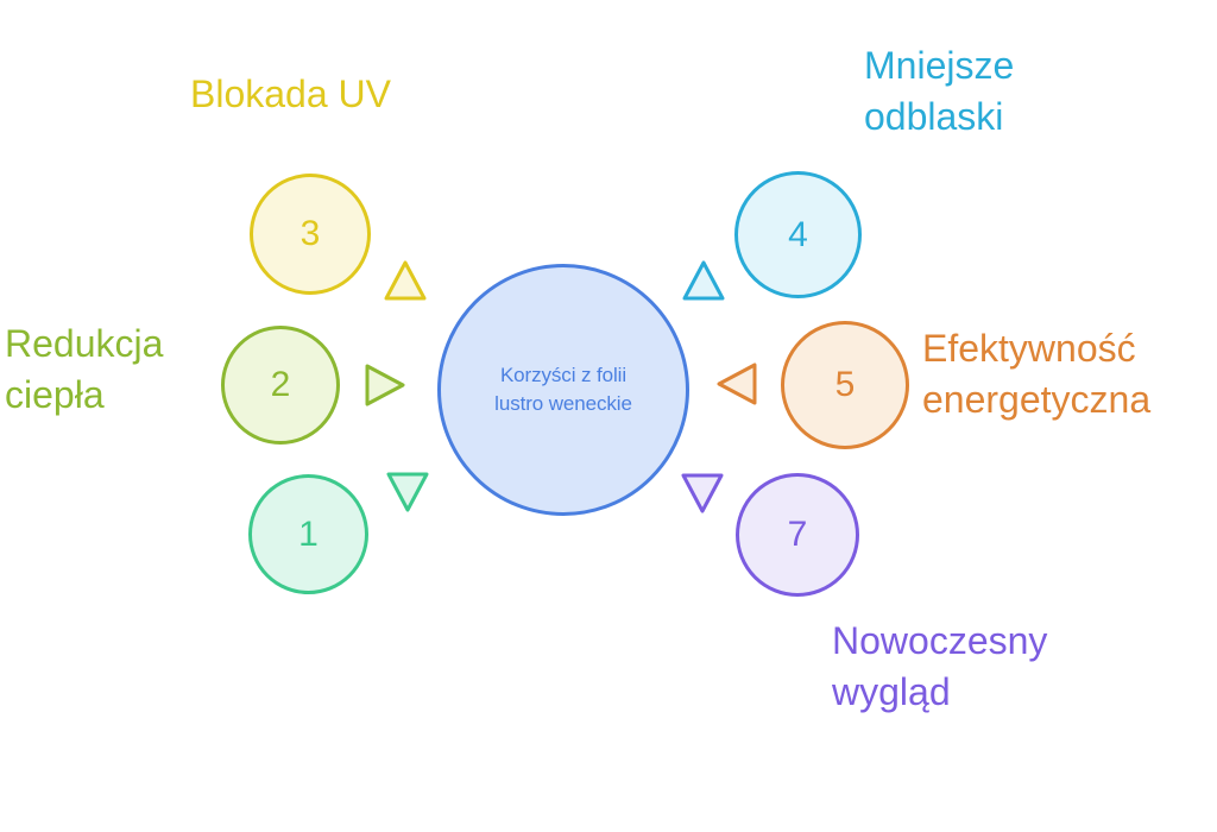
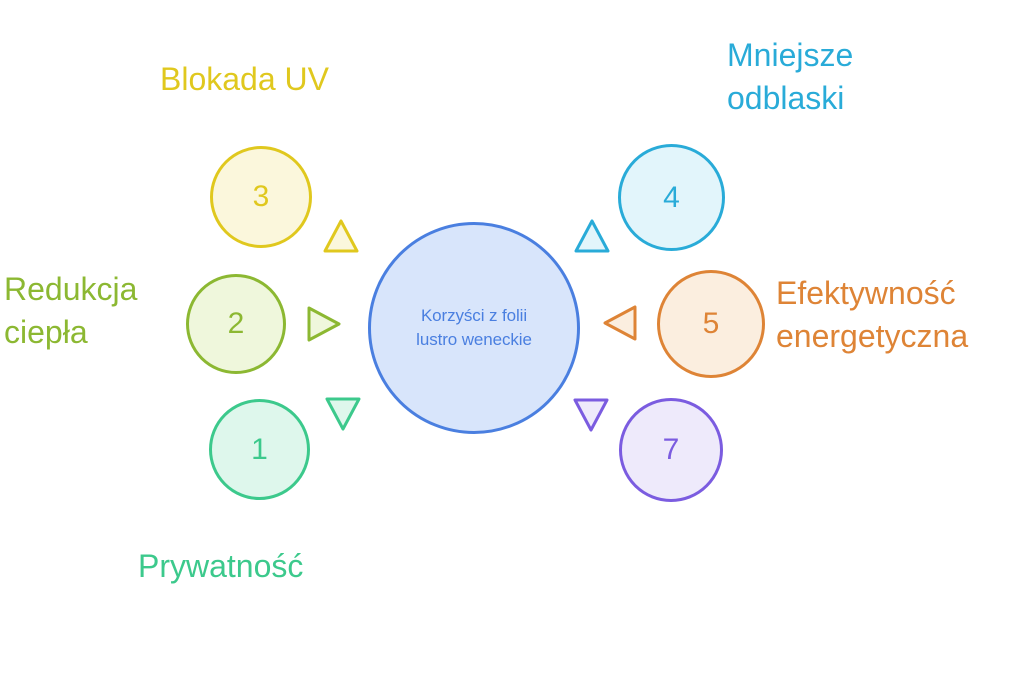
  Blokada UV
  Redukcja
  ciepła
+ Prywatność
  Mniejsze
  odblaski
  Efektywność
  energetyczna
- Nowoczesny
- wygląd
  3
  2
  1
  4
  5
  7
  Korzyści z folii
  lustro weneckie
